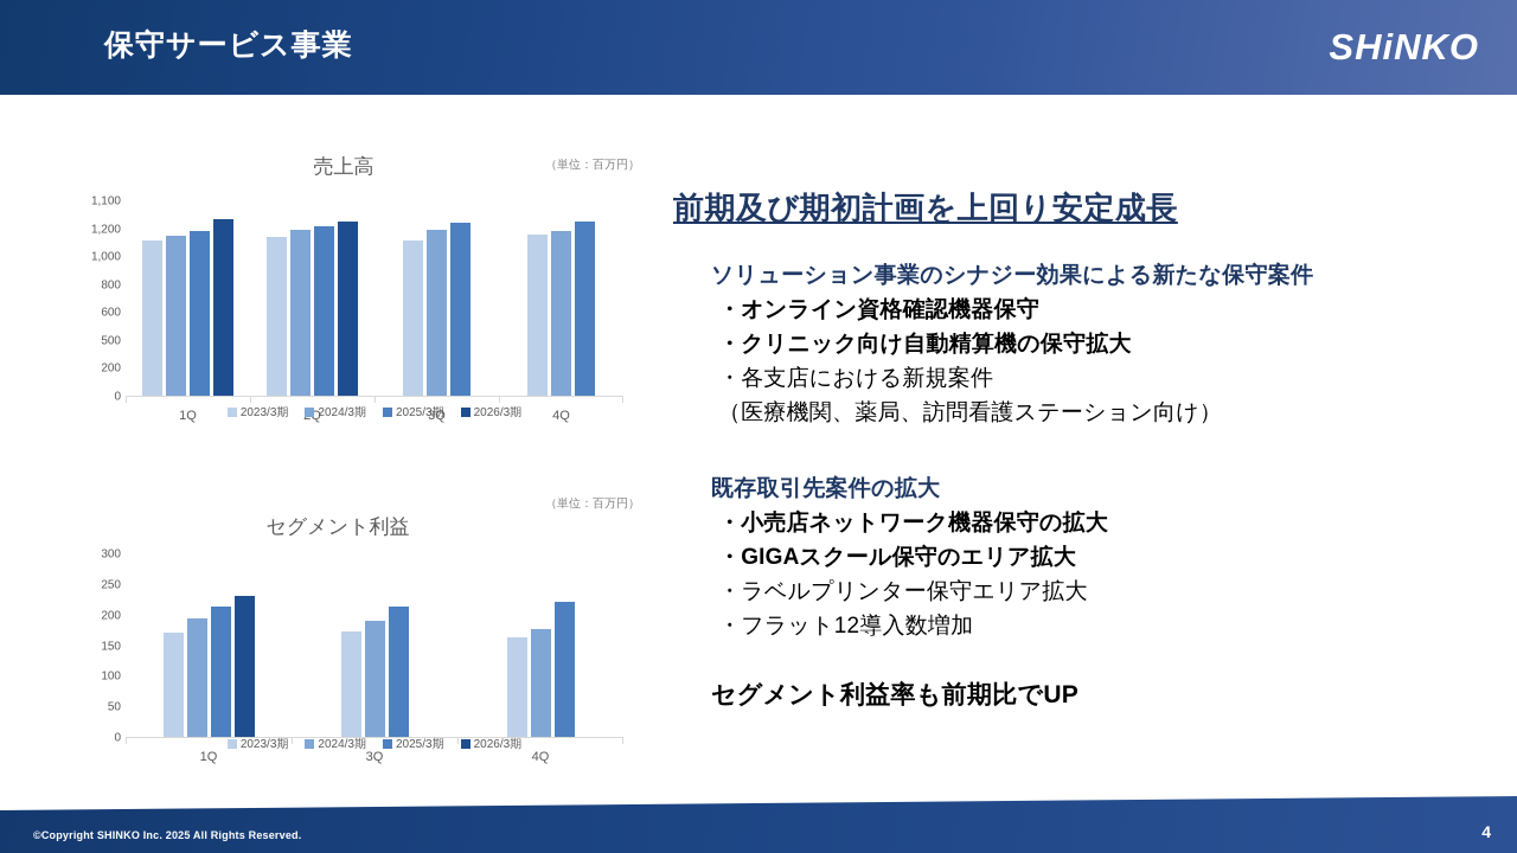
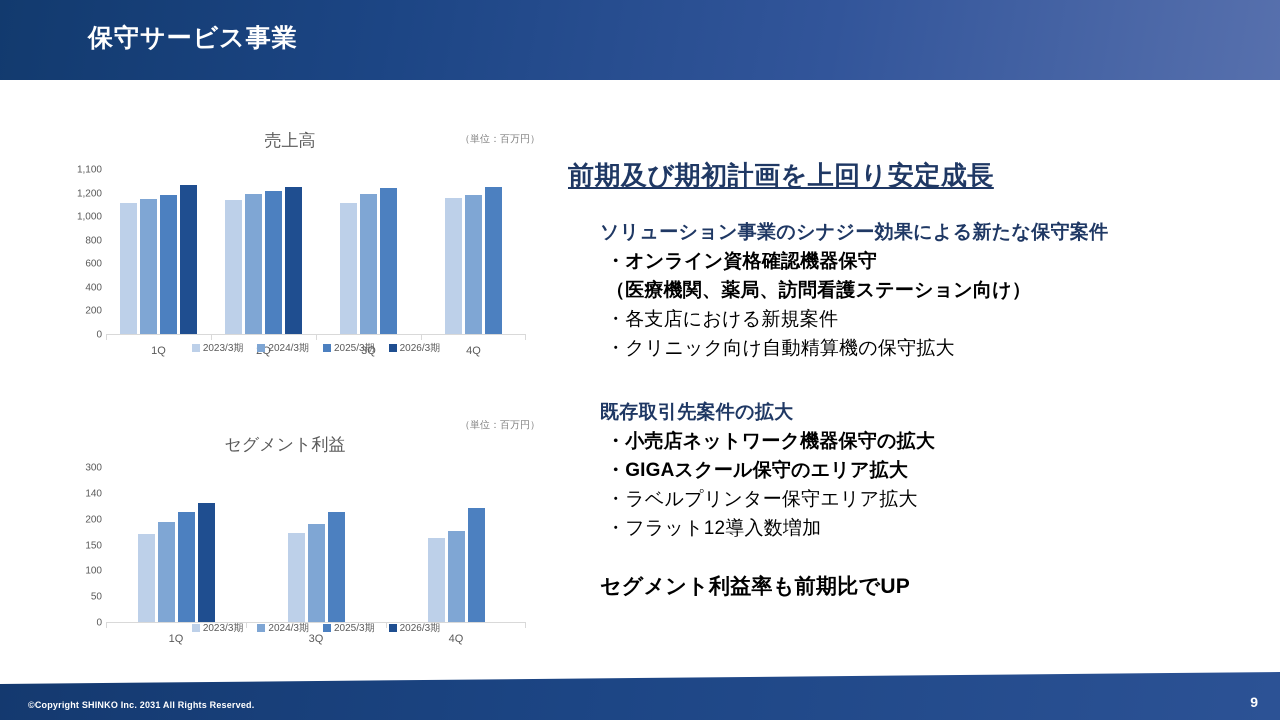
  保守サービス事業
- SHiNKO
  売上高
  （単位：百万円）
  1,100
  1,200
  1,000
  800
  600
- 500
+ 400
  200
  0
  1Q
  3Q
  4Q
  2023/3期
  2024/3期
  2025/3期
  2026/3期
  セグメント利益
  （単位：百万円）
  300
- 250
+ 140
  200
  150
  100
  50
  0
  1Q
  3Q
  4Q
  2023/3期
  2024/3期
  2025/3期
  2026/3期
  前期及び期初計画を上回り安定成長
  ソリューション事業のシナジー効果による新たな保守案件
  ・オンライン資格確認機器保守
- ・クリニック向け自動精算機の保守拡大
+ （医療機関、薬局、訪問看護ステーション向け）
  ・各支店における新規案件
- （医療機関、薬局、訪問看護ステーション向け）
+ ・クリニック向け自動精算機の保守拡大
  既存取引先案件の拡大
  ・小売店ネットワーク機器保守の拡大
  ・GIGAスクール保守のエリア拡大
  ・ラベルプリンター保守エリア拡大
  ・フラット12導入数増加
  セグメント利益率も前期比でUP
- ©Copyright SHINKO Inc. 2025 All Rights Reserved.
+ ©Copyright SHINKO Inc. 2031 All Rights Reserved.
- 4
+ 9
